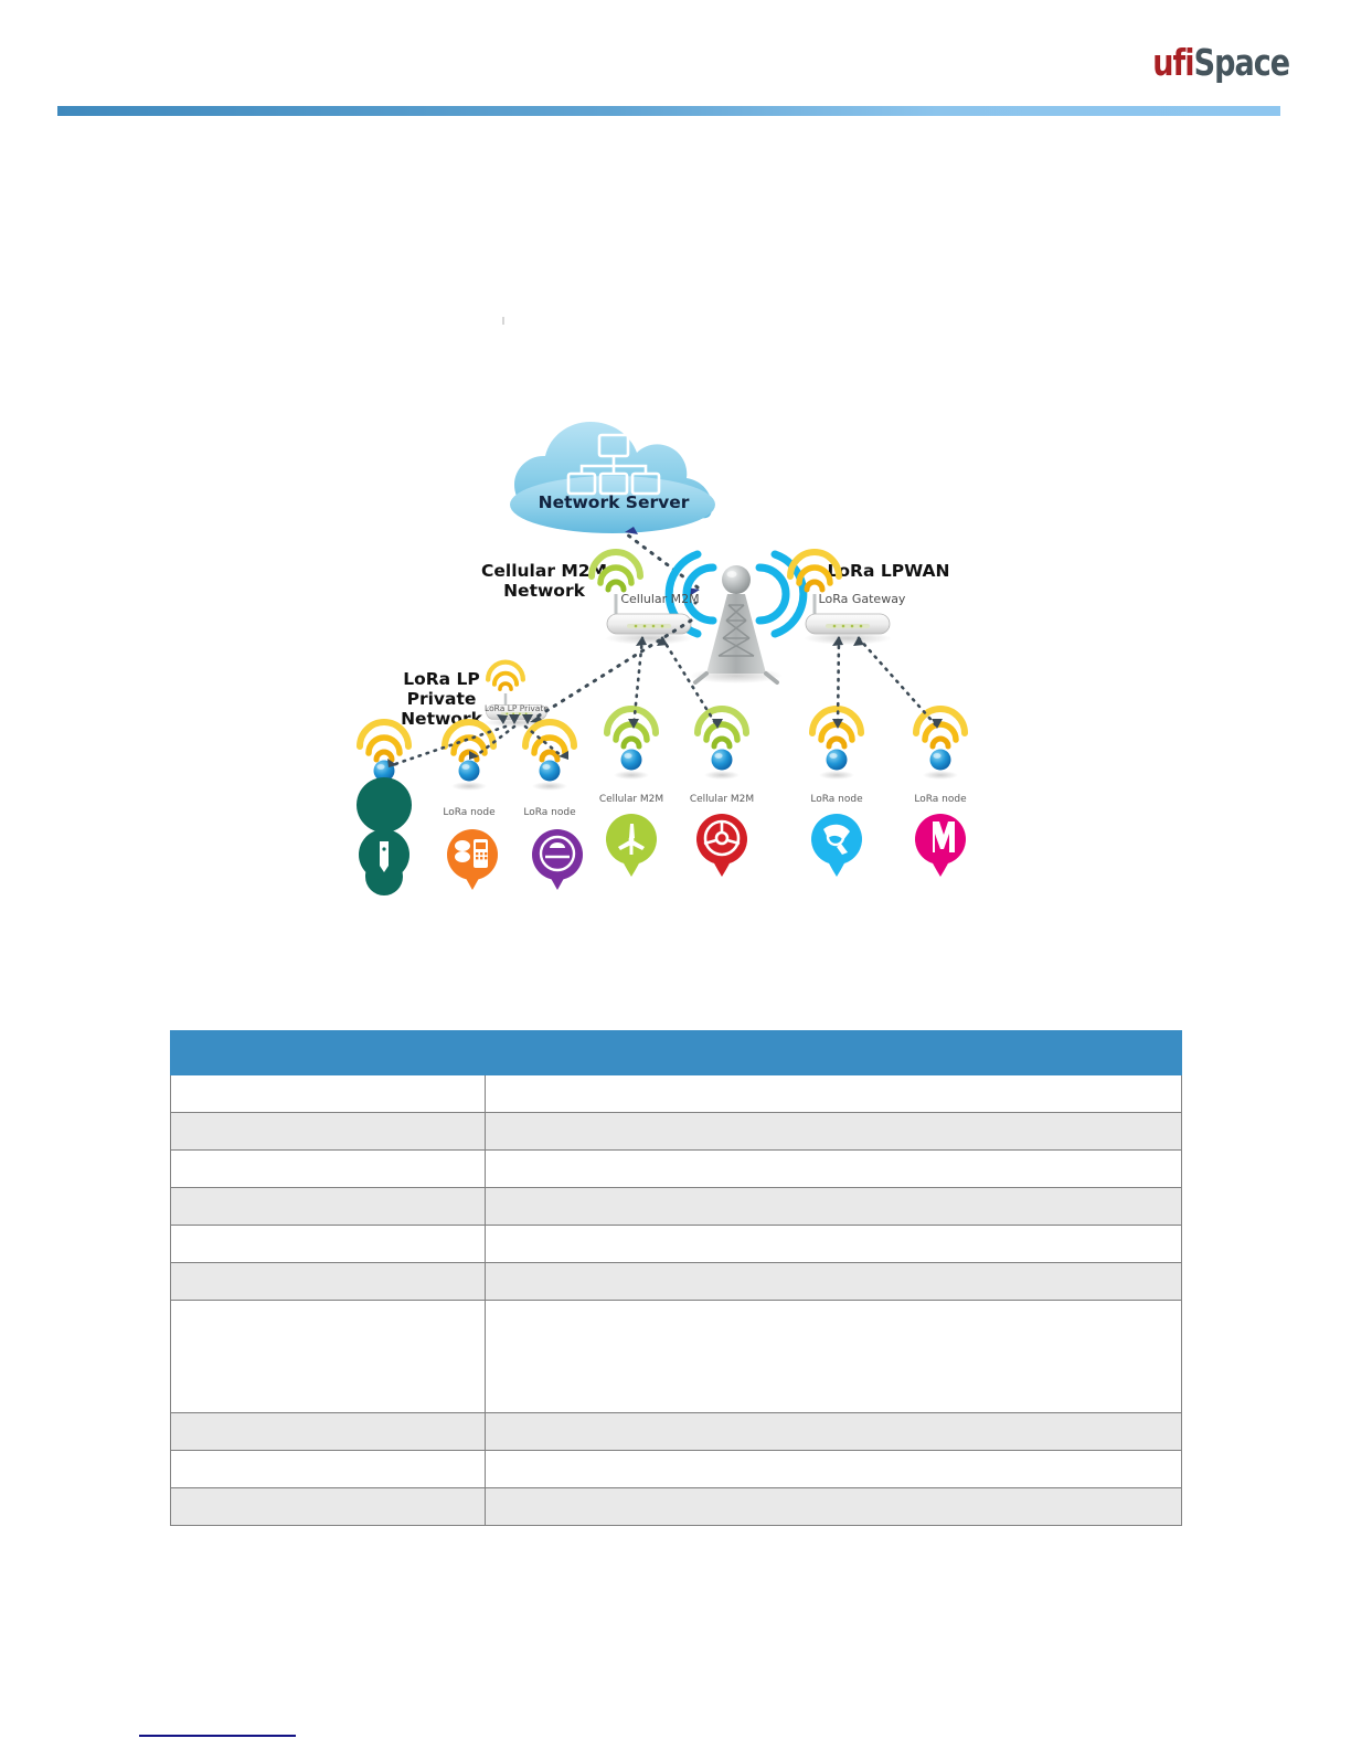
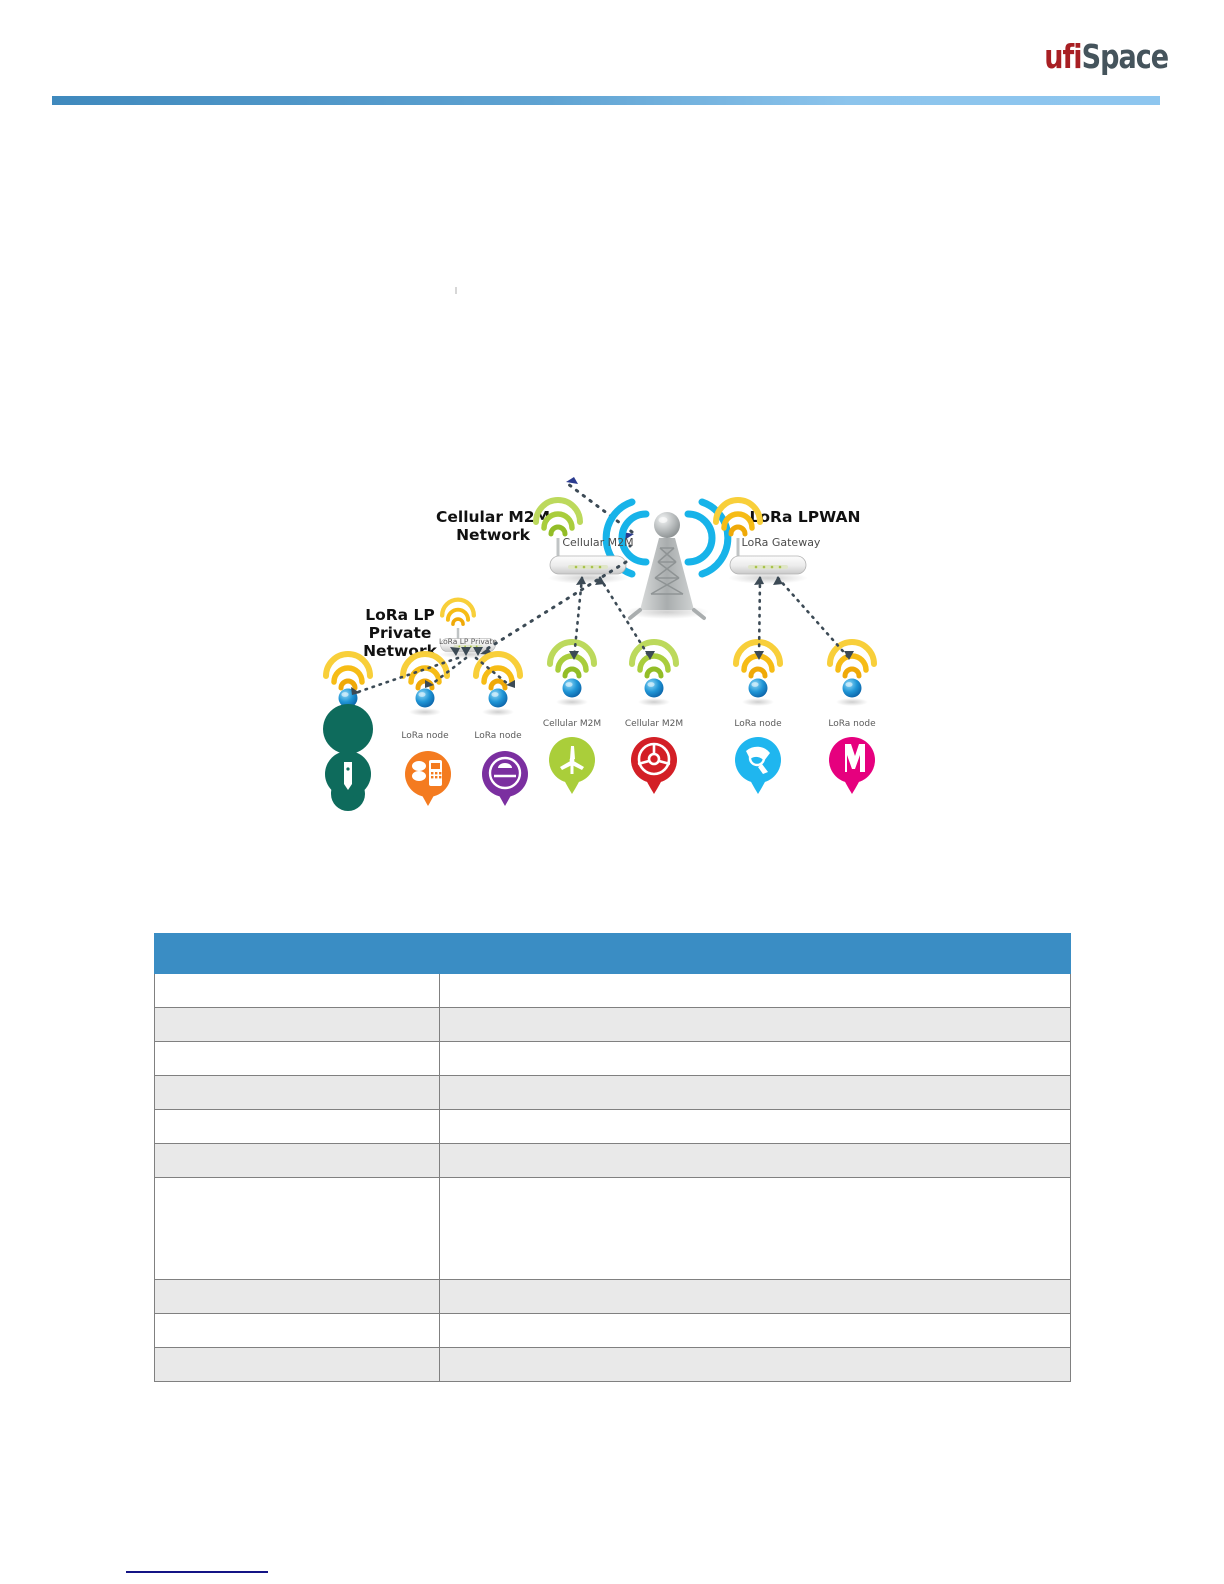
  ufiSpace
- Network Server
  Cellular M2M
  Network
  LoRa LPWAN
  LoRa LP
  Private
  Network
  Cellular M2M
  LoRa Gateway
  LoRa LP Private
  LoRa node
  LoRa node
  Cellular M2M
  Cellular M2M
  LoRa node
  LoRa node
